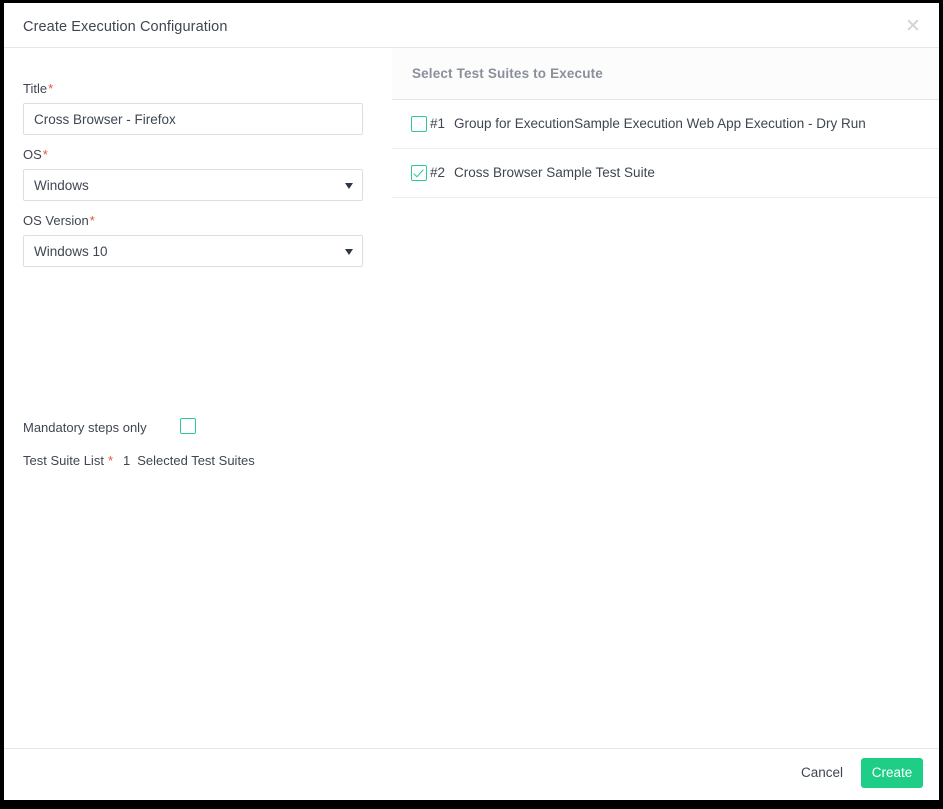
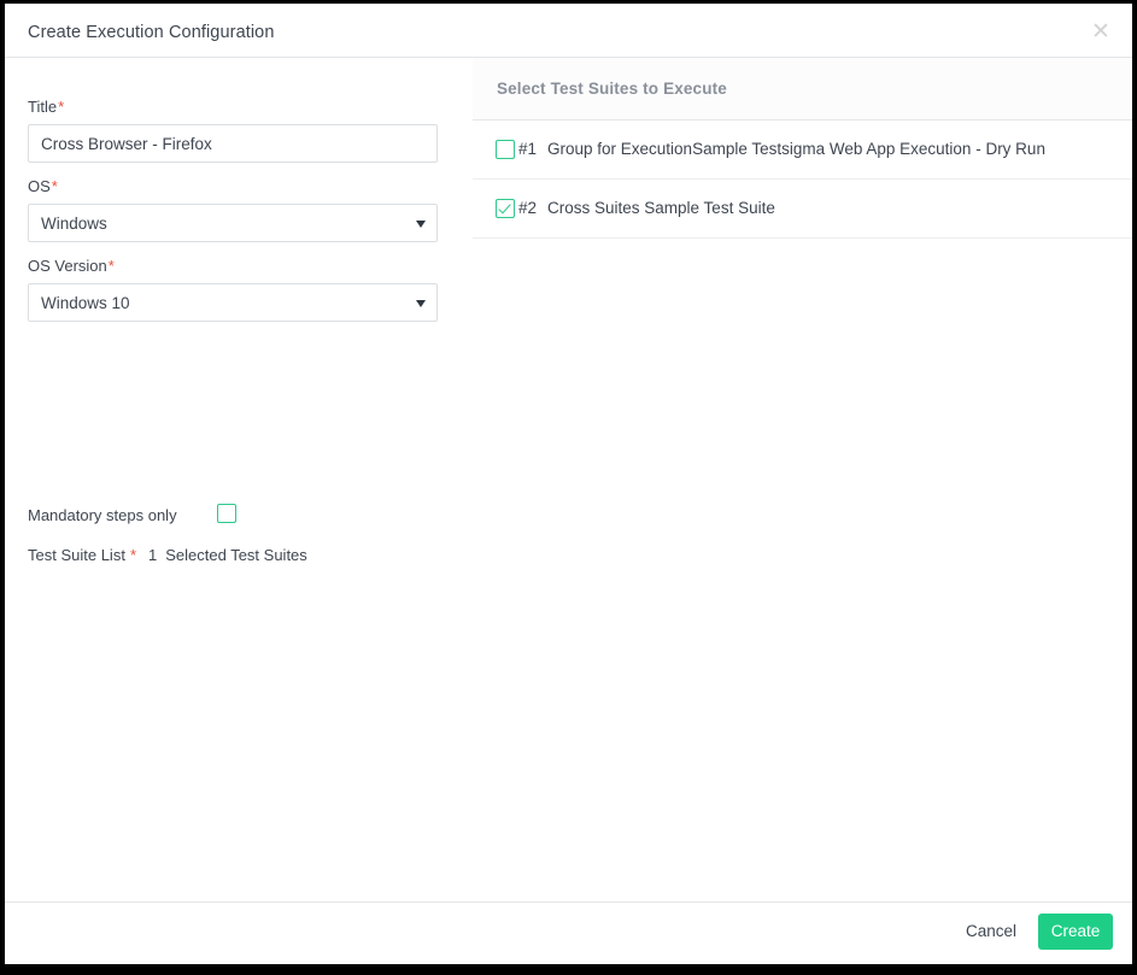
  Create Execution Configuration
  ✕
  Title*
  Cross Browser - Firefox
  OS*
  Windows
  OS Version*
  Windows 10
  Mandatory steps only
  Test Suite List * 1 Selected Test Suites
  Select Test Suites to Execute
  #1
- Group for ExecutionSample Execution Web App Execution - Dry Run
+ Group for ExecutionSample Testsigma Web App Execution - Dry Run
  #2
- Cross Browser Sample Test Suite
+ Cross Suites Sample Test Suite
  Cancel
  Create
